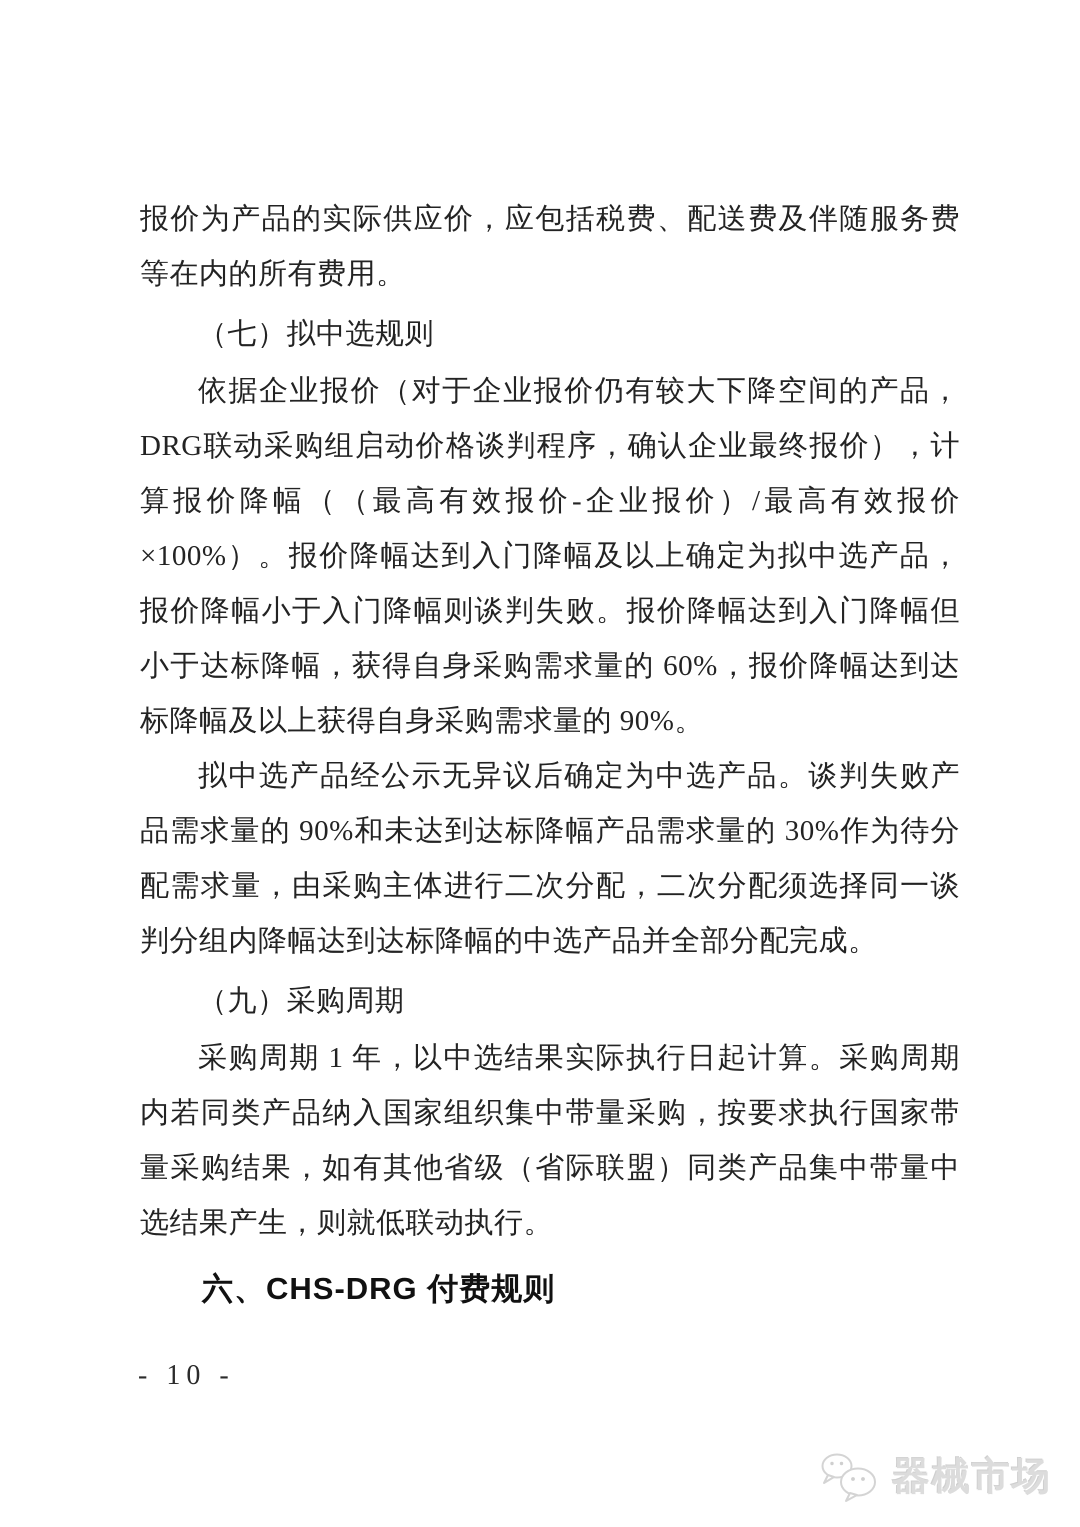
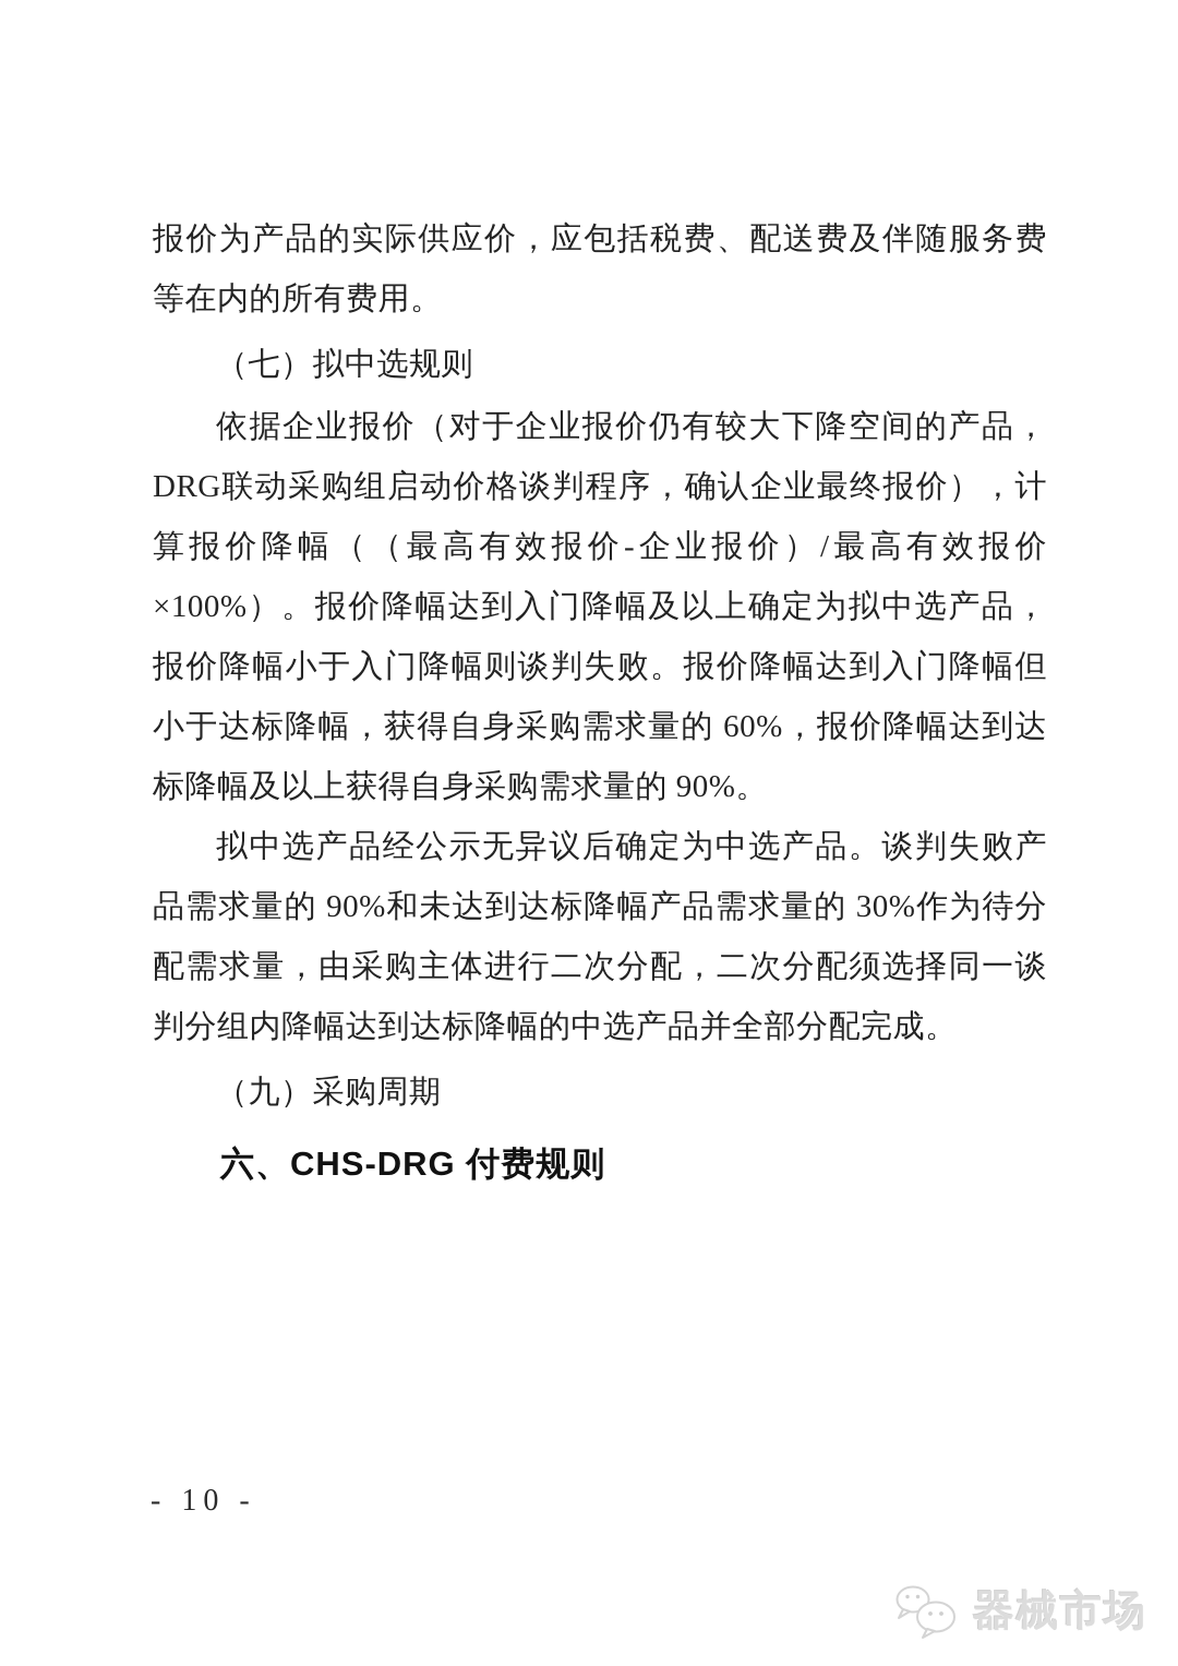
  报价为产品的实际供应价，应包括税费、配送费及伴随服务费等在内的所有费用。
  （七）拟中选规则
  依据企业报价（对于企业报价仍有较大下降空间的产品，DRG联动采购组启动价格谈判程序，确认企业最终报价），计算报价降幅（（最高有效报价-企业报价）/最高有效报价×100%）。报价降幅达到入门降幅及以上确定为拟中选产品，报价降幅小于入门降幅则谈判失败。报价降幅达到入门降幅但小于达标降幅，获得自身采购需求量的 60%，报价降幅达到达标降幅及以上获得自身采购需求量的 90%。
  拟中选产品经公示无异议后确定为中选产品。谈判失败产品需求量的 90%和未达到达标降幅产品需求量的 30%作为待分配需求量，由采购主体进行二次分配，二次分配须选择同一谈判分组内降幅达到达标降幅的中选产品并全部分配完成。
  （九）采购周期
- 采购周期 1 年，以中选结果实际执行日起计算。采购周期内若同类产品纳入国家组织集中带量采购，按要求执行国家带量采购结果，如有其他省级（省际联盟）同类产品集中带量中选结果产生，则就低联动执行。
  六、CHS-DRG 付费规则
  - 10 -
  器械市场
